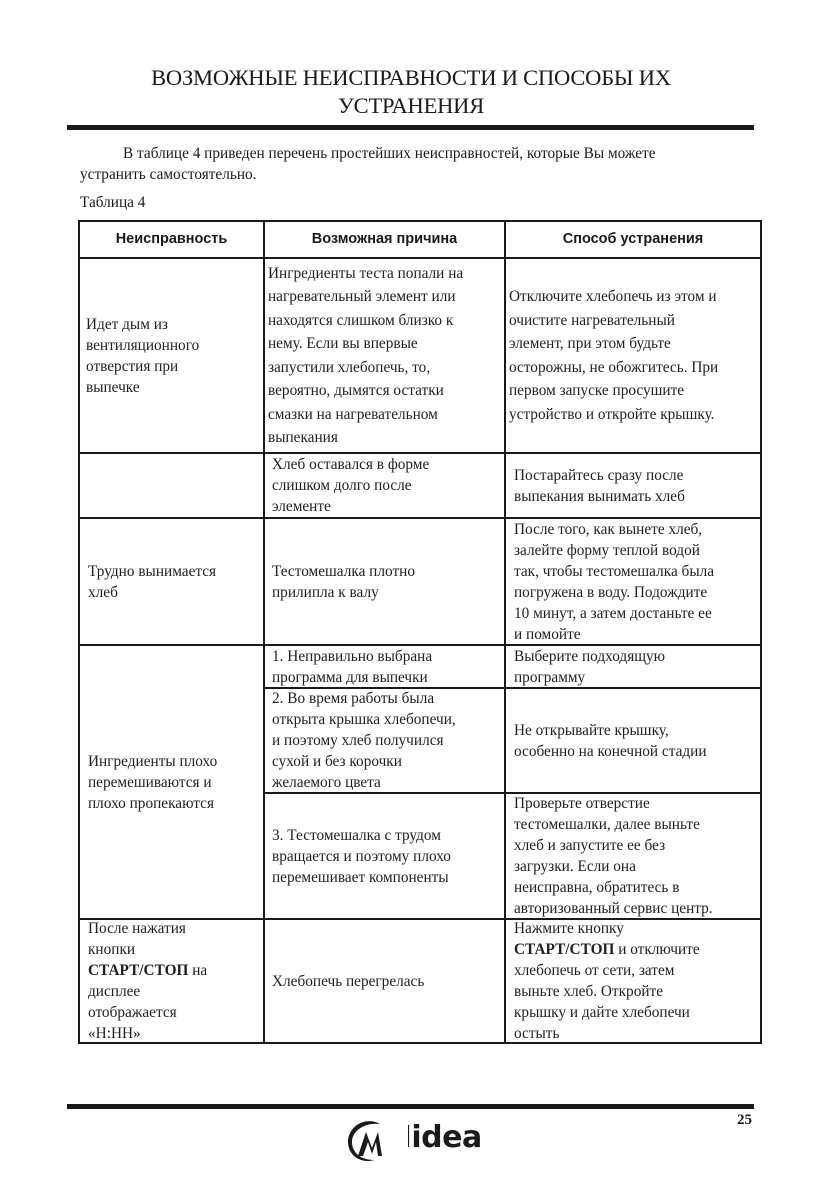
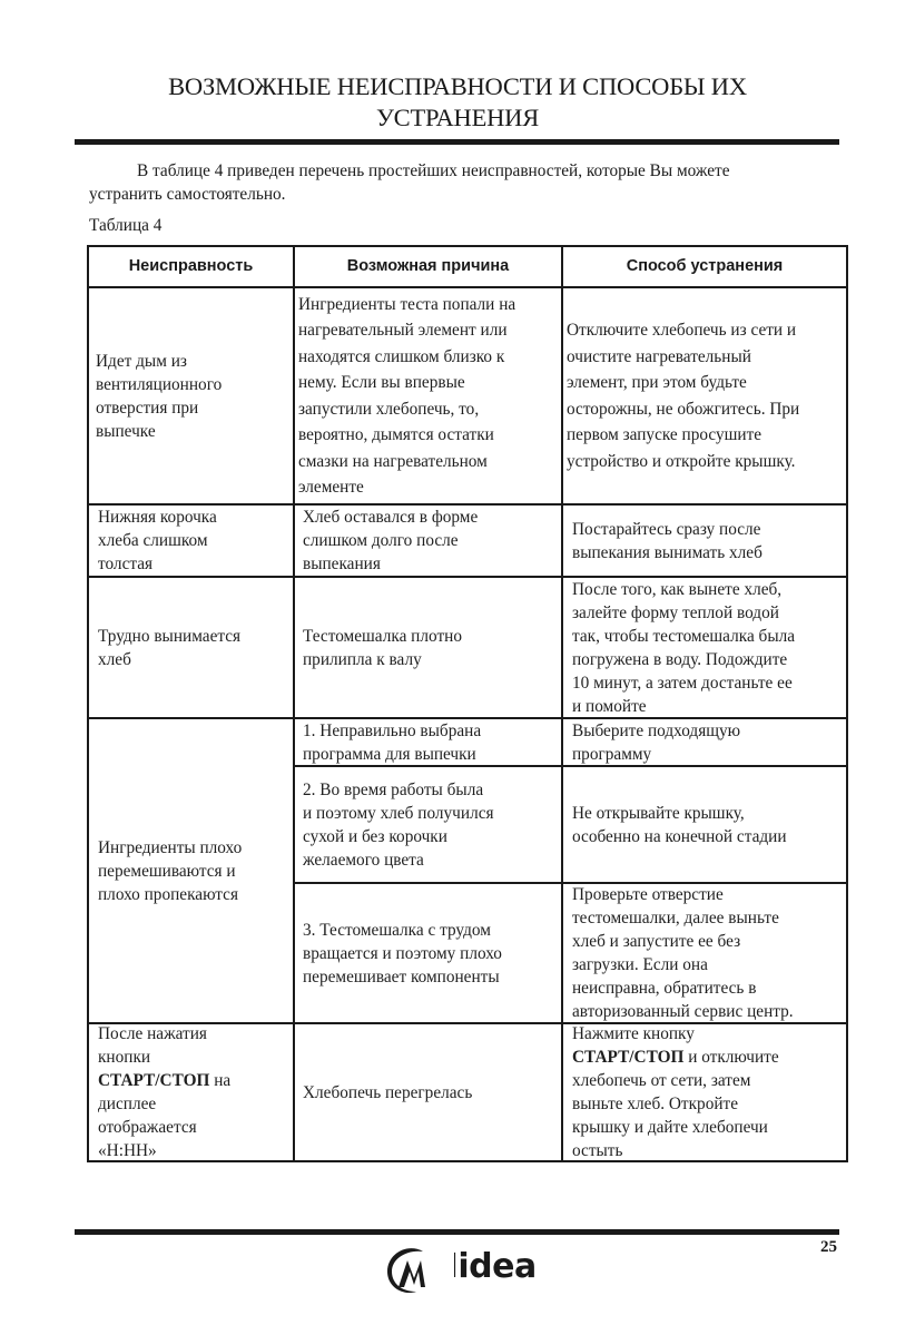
  ВОЗМОЖНЫЕ НЕИСПРАВНОСТИ И СПОСОБЫ ИХ
  УСТРАНЕНИЯ
  В таблице 4 приведен перечень простейших неисправностей, которые Вы можете
  устранить самостоятельно.
  Таблица 4
  Неисправность
  Возможная причина
  Способ устранения
  Идет дым из
  вентиляционного
  отверстия при
  выпечке
  Ингредиенты теста попали на
  нагревательный элемент или
  находятся слишком близко к
  нему. Если вы впервые
  запустили хлебопечь, то,
  вероятно, дымятся остатки
  смазки на нагревательном
- выпекания
+ элементе
- Отключите хлебопечь из этом и
+ Отключите хлебопечь из сети и
  очистите нагревательный
  элемент, при этом будьте
  осторожны, не обожгитесь. При
  первом запуске просушите
  устройство и откройте крышку.
+ Нижняя корочка
+ хлеба слишком
+ толстая
  Хлеб оставался в форме
  слишком долго после
- элементе
+ выпекания
  Постарайтесь сразу после
  выпекания вынимать хлеб
  Трудно вынимается
  хлеб
  Тестомешалка плотно
  прилипла к валу
  После того, как вынете хлеб,
  залейте форму теплой водой
  так, чтобы тестомешалка была
  погружена в воду. Подождите
  10 минут, а затем достаньте ее
  и помойте
  Ингредиенты плохо
  перемешиваются и
  плохо пропекаются
  1. Неправильно выбрана
  программа для выпечки
  Выберите подходящую
  программу
  2. Во время работы была
- открыта крышка хлебопечи,
  и поэтому хлеб получился
  сухой и без корочки
  желаемого цвета
  Не открывайте крышку,
  особенно на конечной стадии
  3. Тестомешалка с трудом
  вращается и поэтому плохо
  перемешивает компоненты
  Проверьте отверстие
  тестомешалки, далее выньте
  хлеб и запустите ее без
  загрузки. Если она
  неисправна, обратитесь в
  авторизованный сервис центр.
  После нажатия
  кнопки
  СТАРТ/СТОП на
  дисплее
  отображается
  «Н:НН»
  Хлебопечь перегрелась
  Нажмите кнопку
  СТАРТ/СТОП и отключите
  хлебопечь от сети, затем
  выньте хлеб. Откройте
  крышку и дайте хлебопечи
  остыть
  25
  idea
